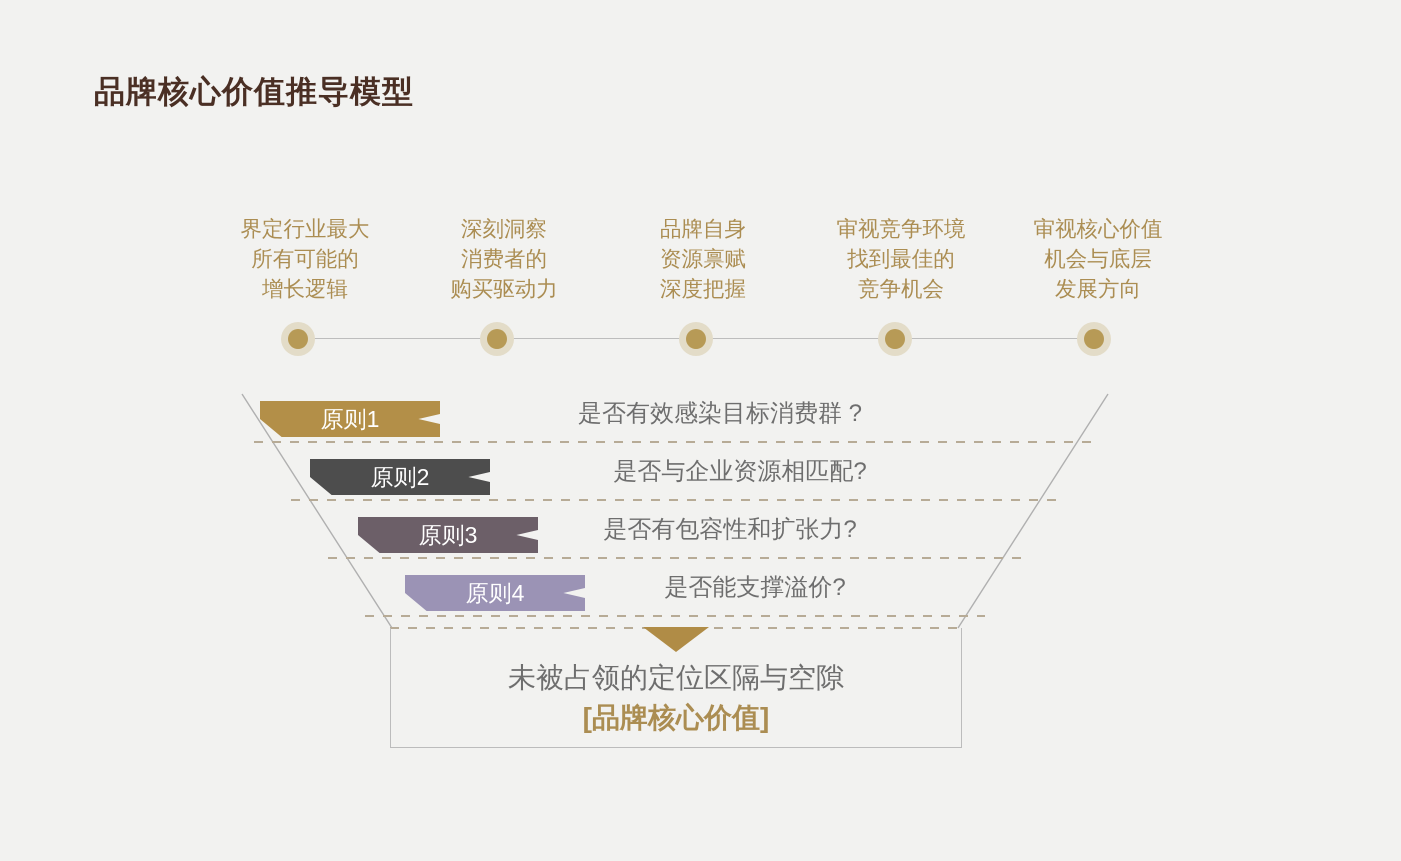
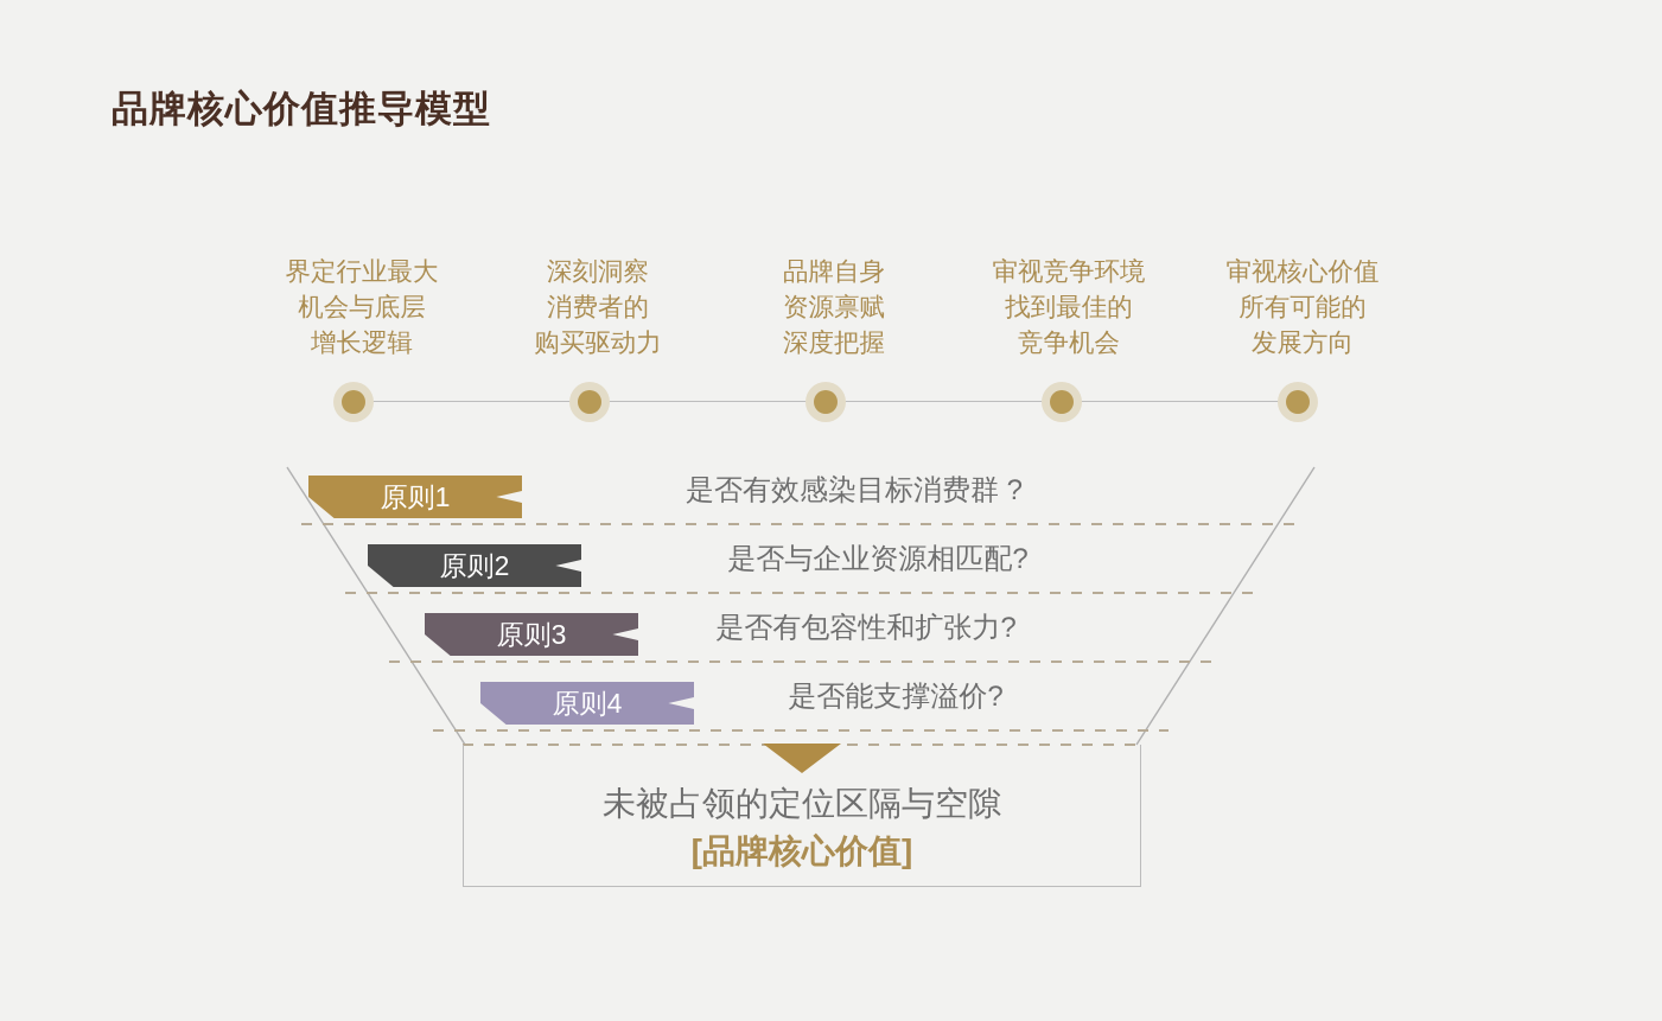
  品牌核心价值推导模型
  界定行业最大
- 所有可能的
+ 机会与底层
  增长逻辑
  深刻洞察
  消费者的
  购买驱动力
  品牌自身
  资源禀赋
  深度把握
  审视竞争环境
  找到最佳的
  竞争机会
  审视核心价值
- 机会与底层
+ 所有可能的
  发展方向
  原则1
  原则2
  原则3
  原则4
  是否有效感染目标消费群 ?
  是否与企业资源相匹配?
  是否有包容性和扩张力?
  是否能支撑溢价?
  未被占领的定位区隔与空隙
  [品牌核心价值]
